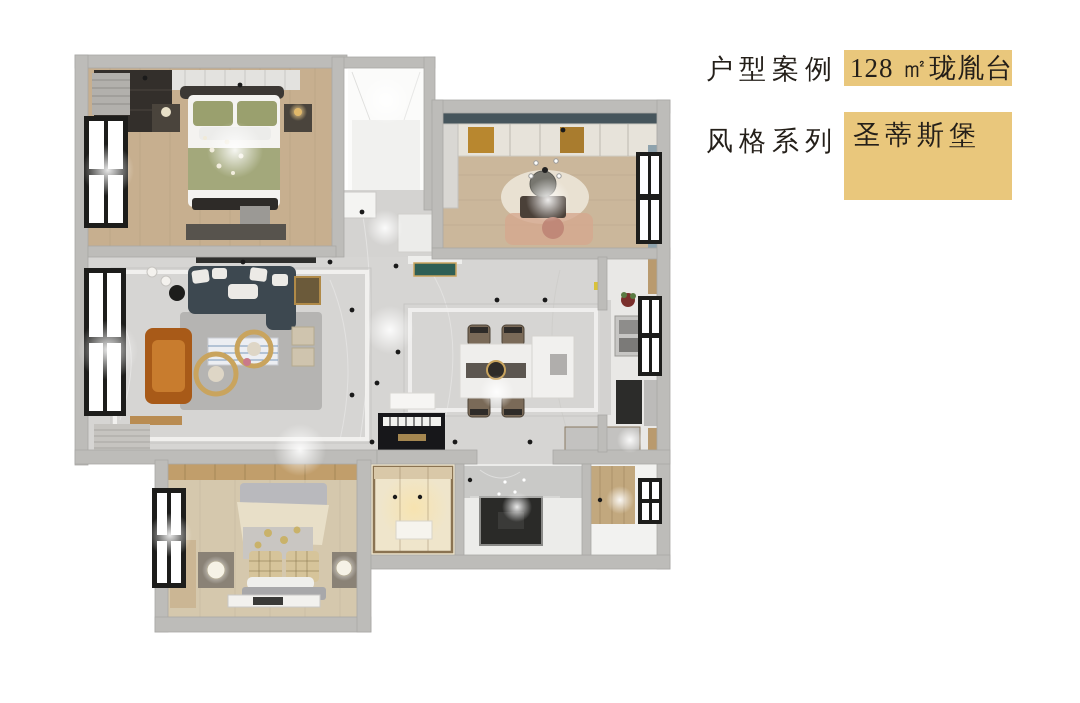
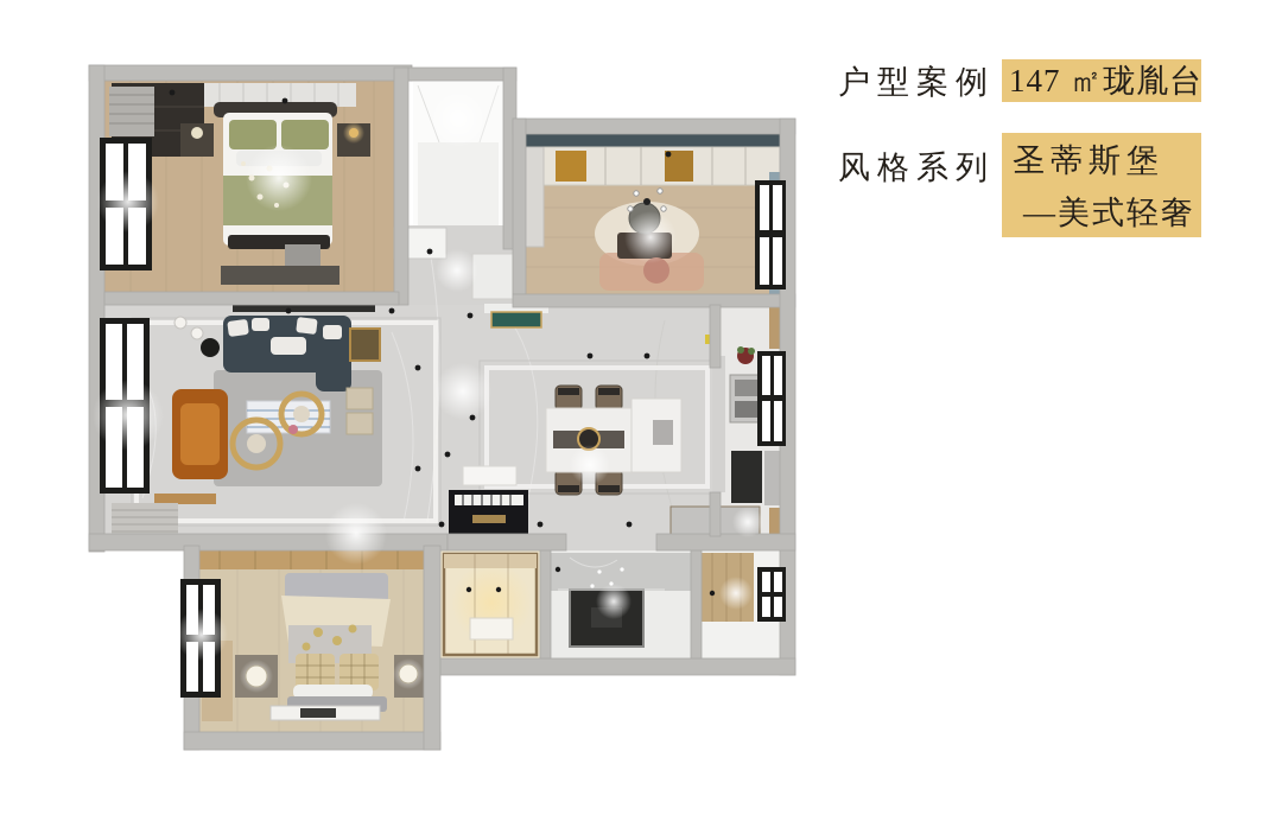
  户型案例
- 128 ㎡珑胤台
+ 147 ㎡珑胤台
  风格系列
  圣蒂斯堡
+ —美式轻奢
